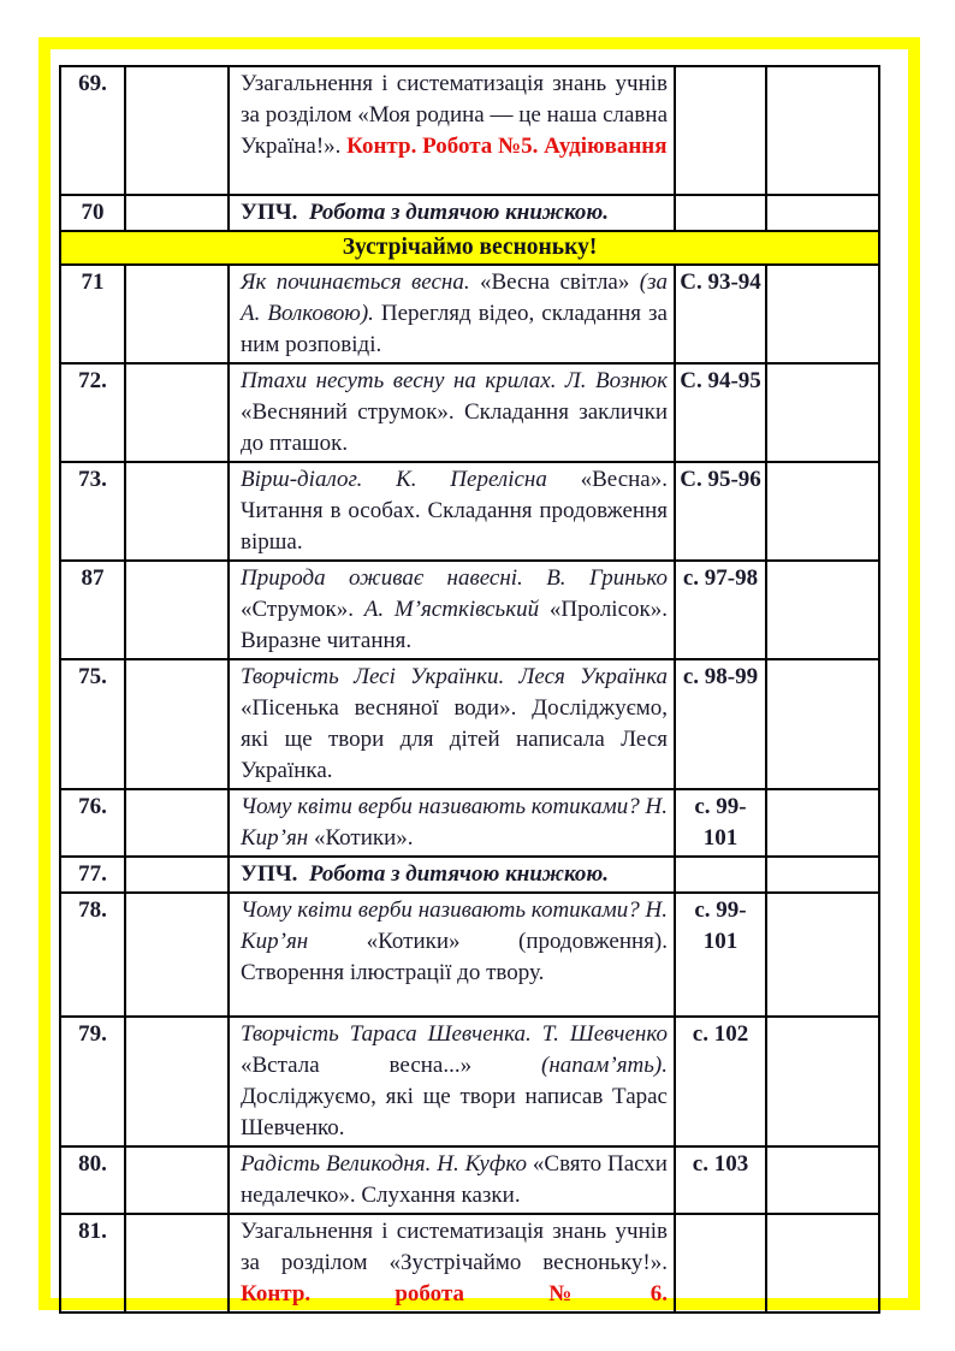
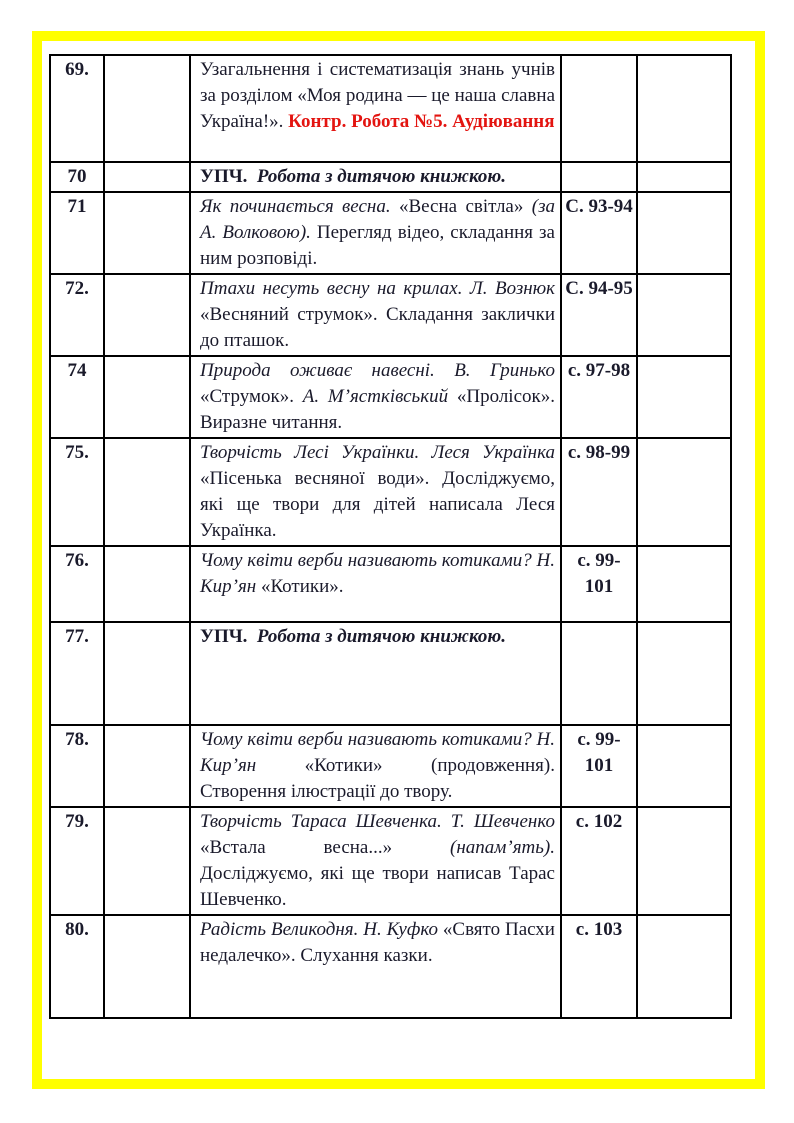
  69.		Узагальнення і систематизація знань учнів за розділом «Моя родина — це наша славна Україна!». Контр. Робота №5. Аудіювання
  70		УПЧ. Робота з дитячою книжкою.
- Зустрічаймо весноньку!
  71		Як починається весна. «Весна світла» (за А. Волковою). Перегляд відео, складання за ним розповіді.	С. 93-94
  72.		Птахи несуть весну на крилах. Л. Вознюк «Весняний струмок». Складання заклички до пташок.	С. 94-95
- 73.		Вірш-діалог. К. Перелісна «Весна». Читання в особах. Складання продовження вірша.	С. 95-96
- 87		Природа оживає навесні. В. Гринько «Струмок». А. М’ястківський «Пролісок». Виразне читання.	с. 97-98
+ 74		Природа оживає навесні. В. Гринько «Струмок». А. М’ястківський «Пролісок». Виразне читання.	с. 97-98
  75.		Творчість Лесі Українки. Леся Українка «Пісенька весняної води». Досліджуємо, які ще твори для дітей написала Леся Українка.	с. 98-99
  76.		Чому квіти верби називають котиками? Н. Кир’ян «Котики».	с. 99-101
  77.		УПЧ. Робота з дитячою книжкою.
  78.		Чому квіти верби називають котиками? Н. Кир’ян «Котики» (продовження). Створення ілюстрації до твору.	с. 99-101
  79.		Творчість Тараса Шевченка. Т. Шевченко «Встала весна...» (напам’ять). Досліджуємо, які ще твори написав Тарас Шевченко.	с. 102
  80.		Радість Великодня. Н. Куфко «Свято Пасхи недалечко». Слухання казки.	с. 103
- 81.		Узагальнення і систематизація знань учнів за розділом «Зустрічаймо весноньку!». Контр. робота №6.
